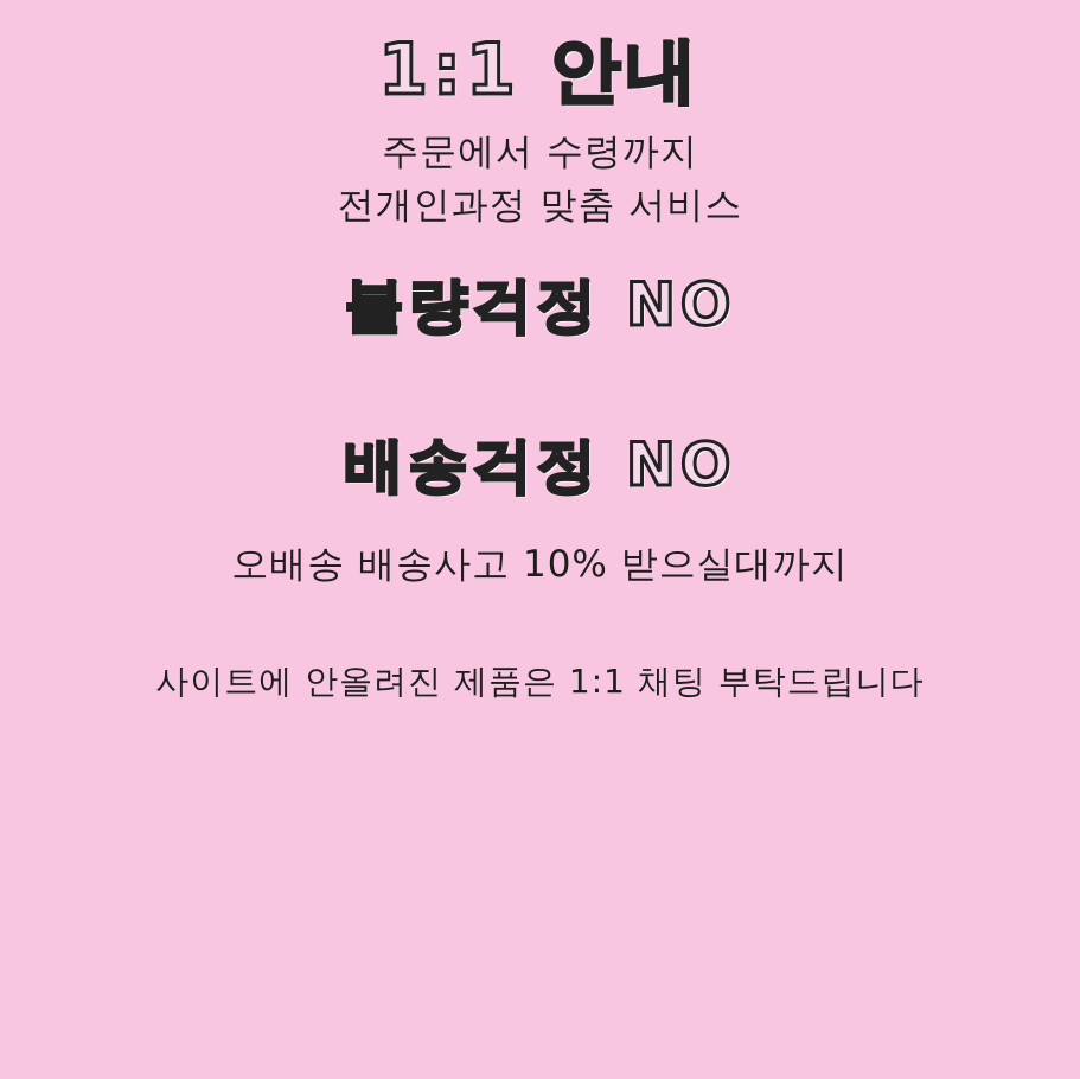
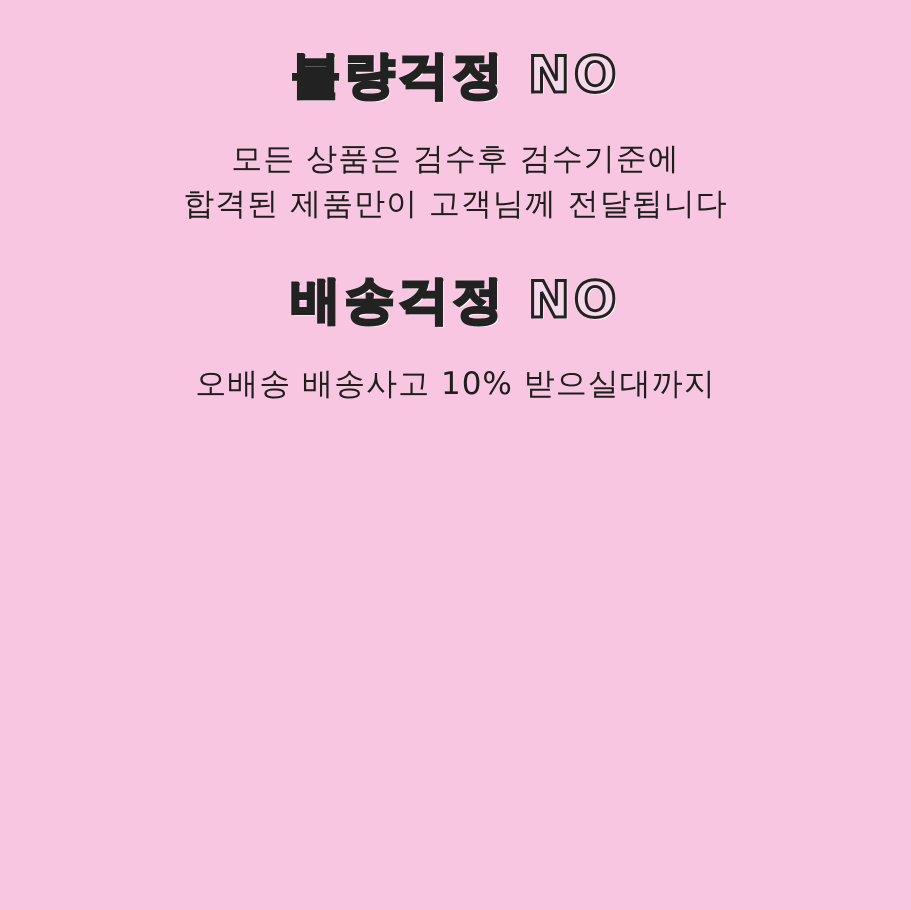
- 1:1 안내
- 주문에서 수령까지
- 전개인과정 맞춤 서비스
  불량걱정 NO
+ 모든 상품은 검수후 검수기준에
+ 합격된 제품만이 고객님께 전달됩니다
  배송걱정 NO
  오배송 배송사고 10% 받으실대까지
- 사이트에 안올려진 제품은 1:1 채팅 부탁드립니다
